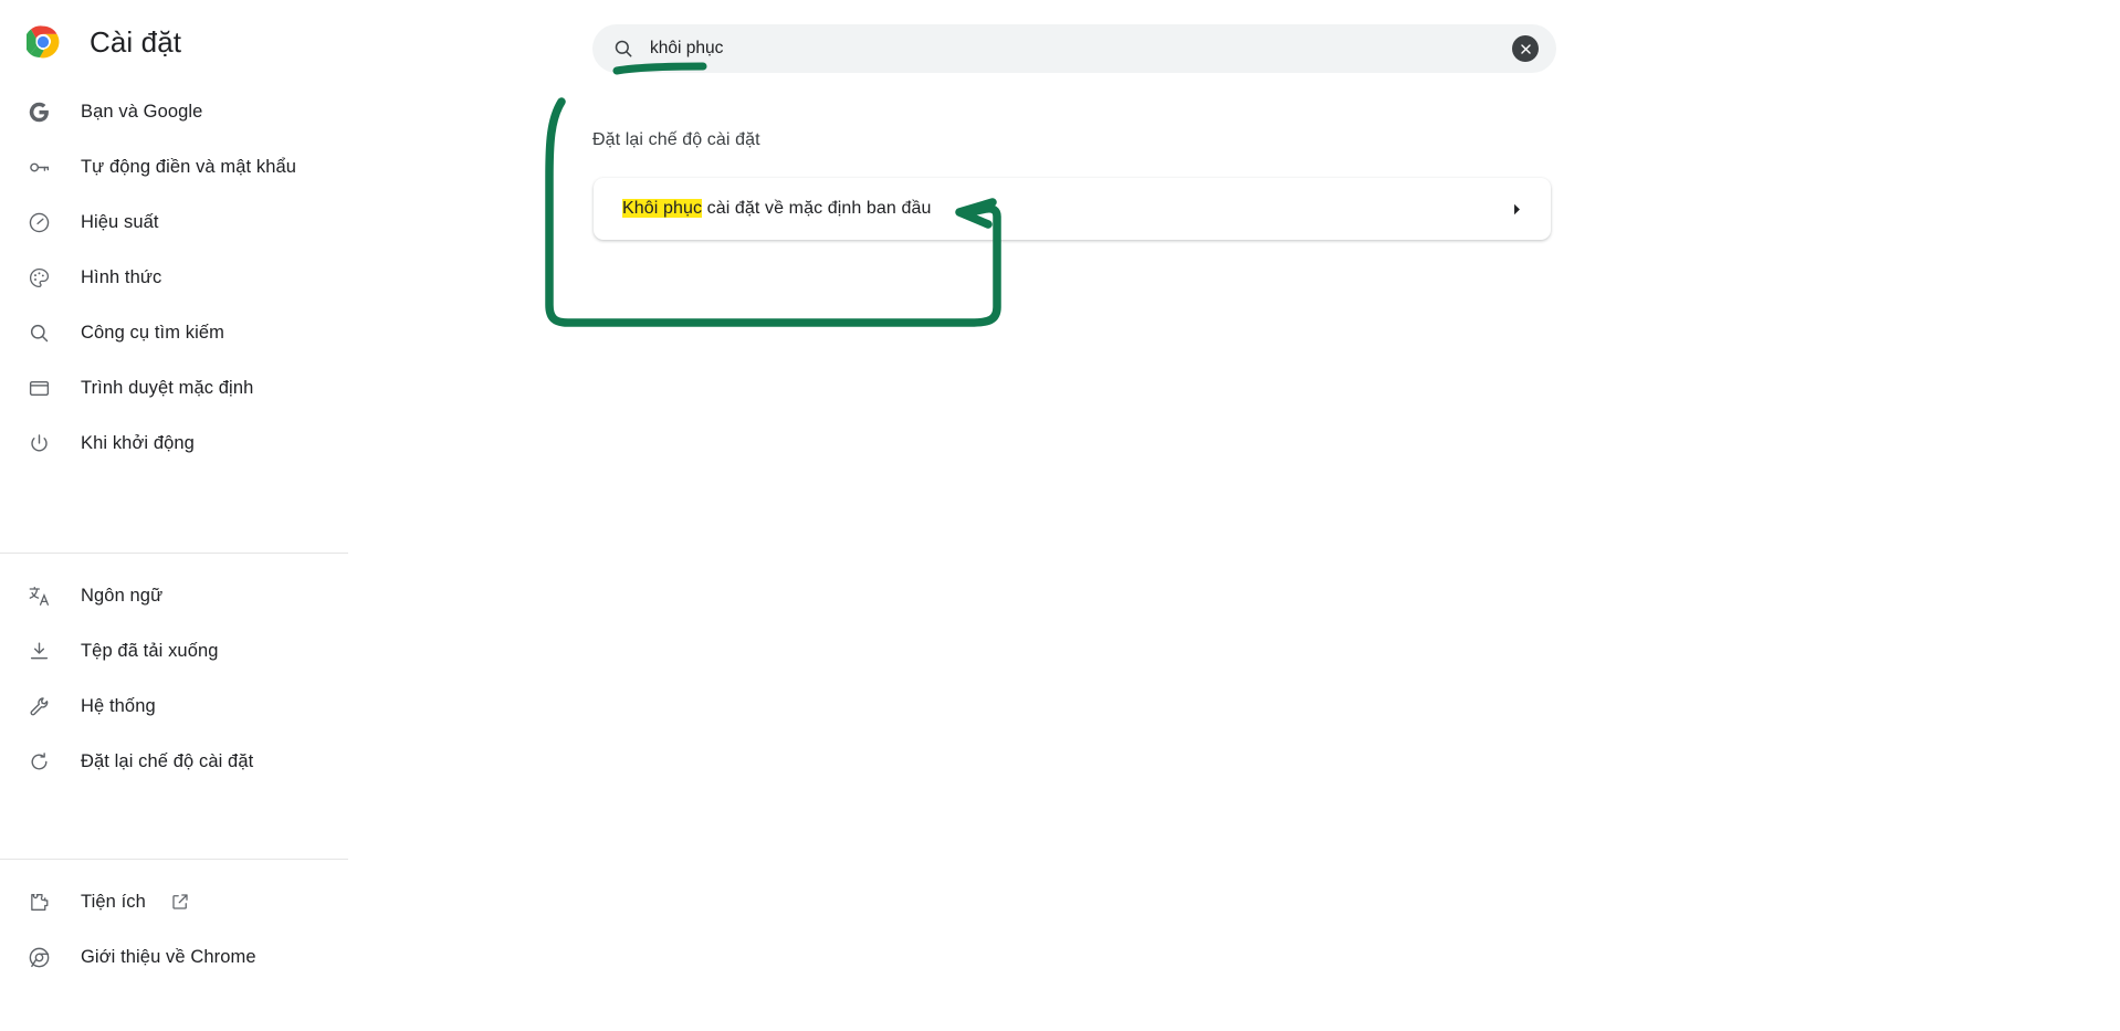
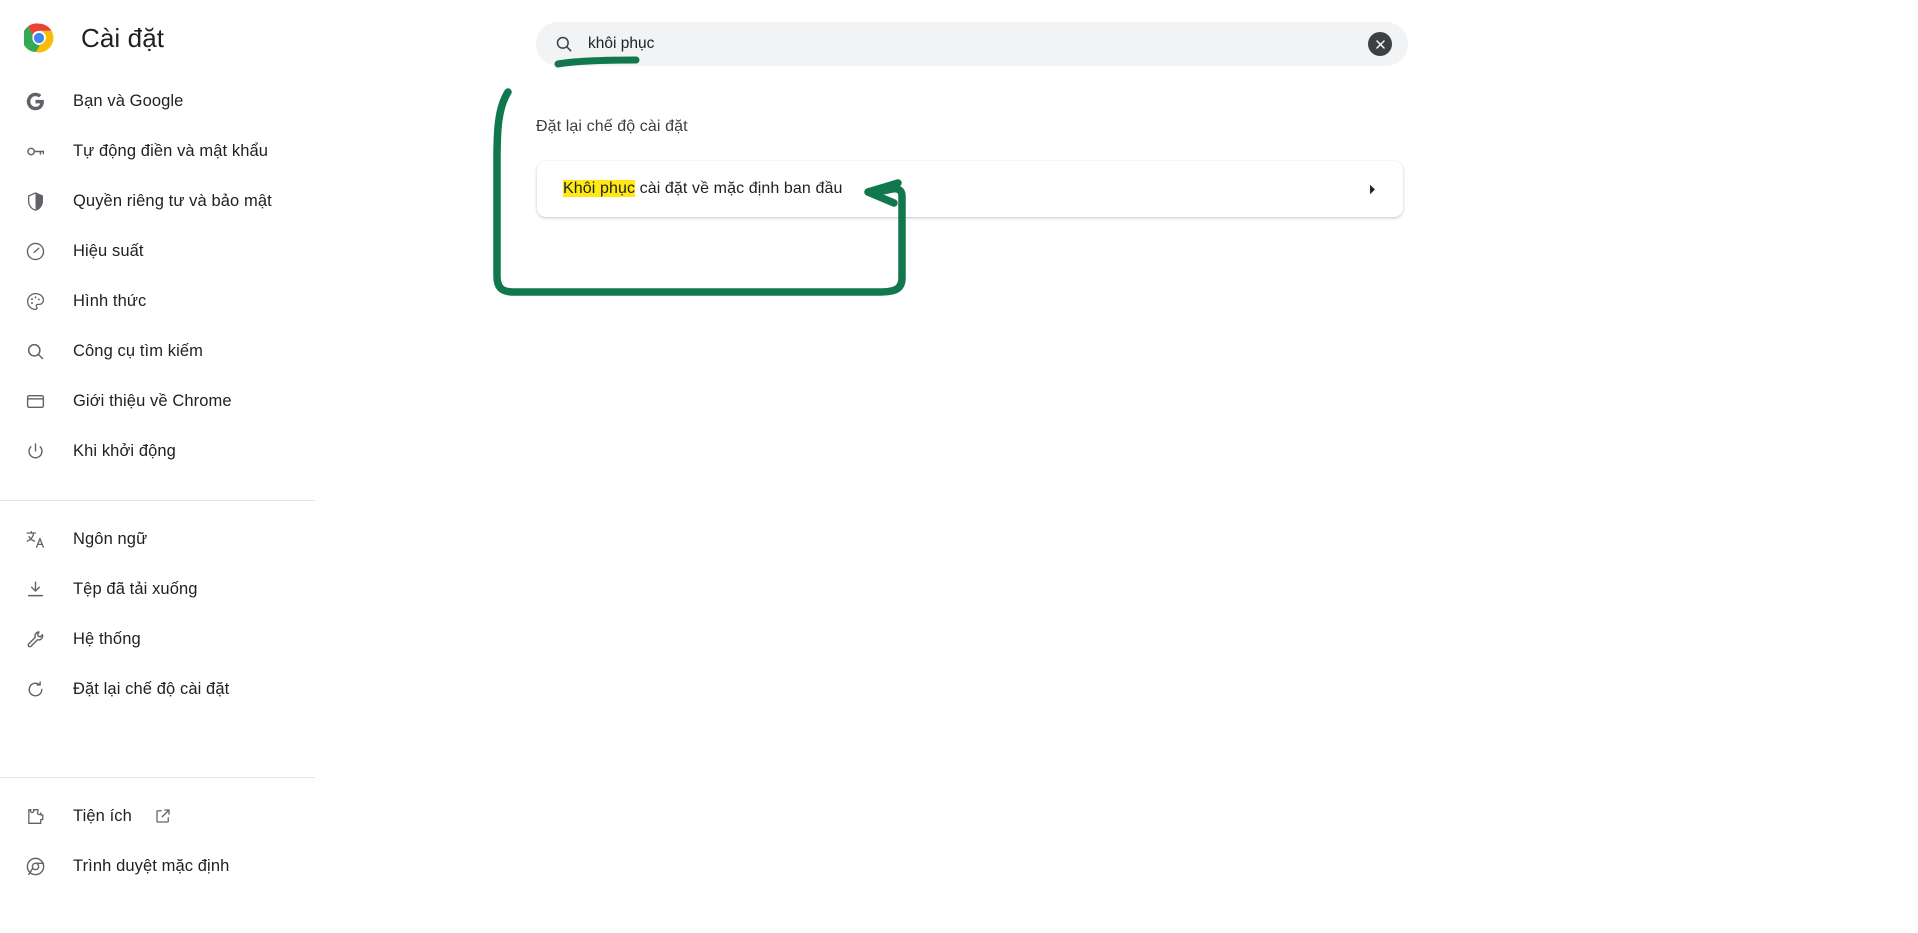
  Cài đặt
  Bạn và Google
  Tự động điền và mật khẩu
+ Quyền riêng tư và bảo mật
  Hiệu suất
  Hình thức
  Công cụ tìm kiếm
- Trình duyệt mặc định
+ Giới thiệu về Chrome
  Khi khởi động
  Ngôn ngữ
  Tệp đã tải xuống
  Hệ thống
  Đặt lại chế độ cài đặt
  Tiện ích
- Giới thiệu về Chrome
+ Trình duyệt mặc định
  khôi phục
  Đặt lại chế độ cài đặt
  Khôi phục cài đặt về mặc định ban đầu
